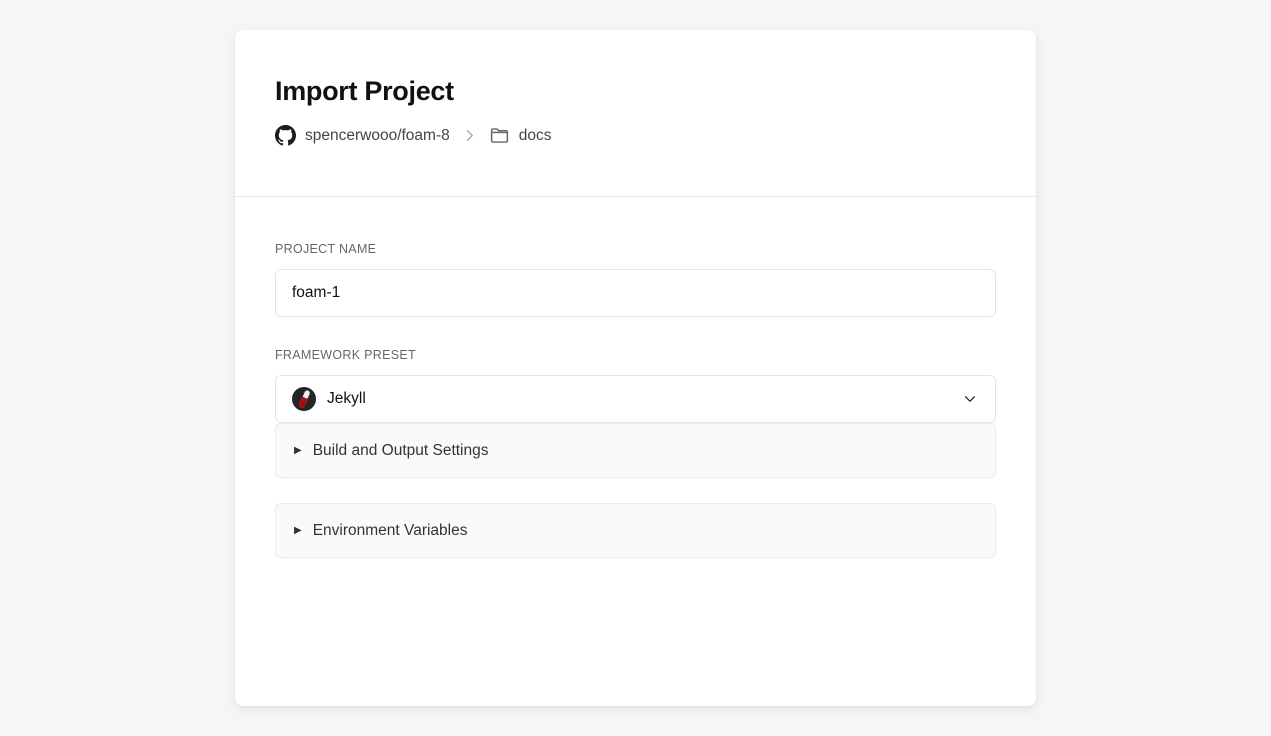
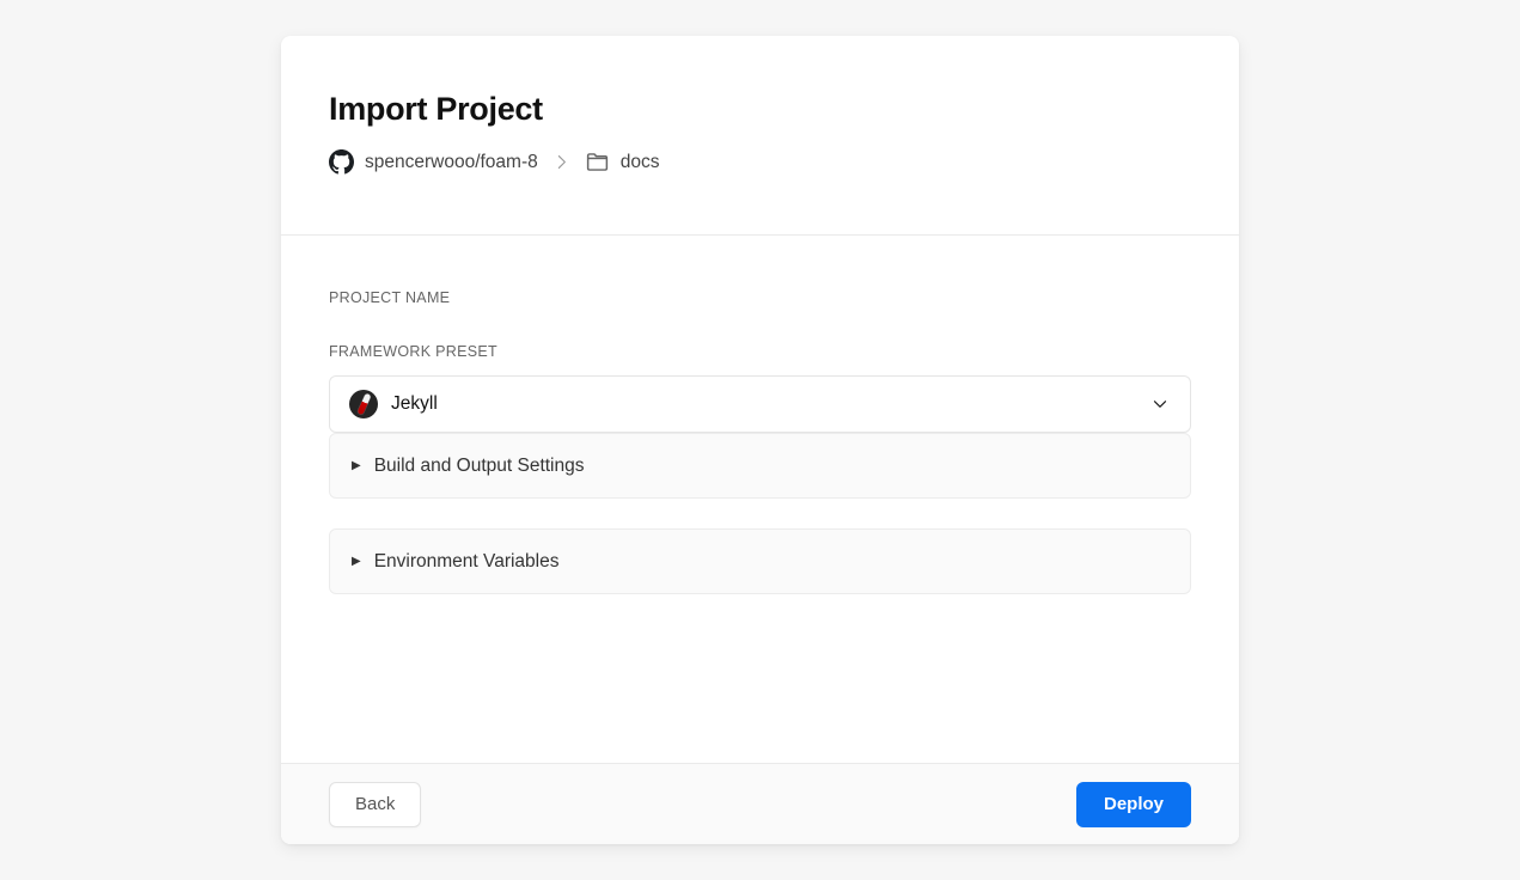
  Import Project
  spencerwooo/foam-8
  docs
  PROJECT NAME
- foam-1
  FRAMEWORK PRESET
  Jekyll
  ▶
  Build and Output Settings
  ▶
  Environment Variables
+ Back
+ Deploy
